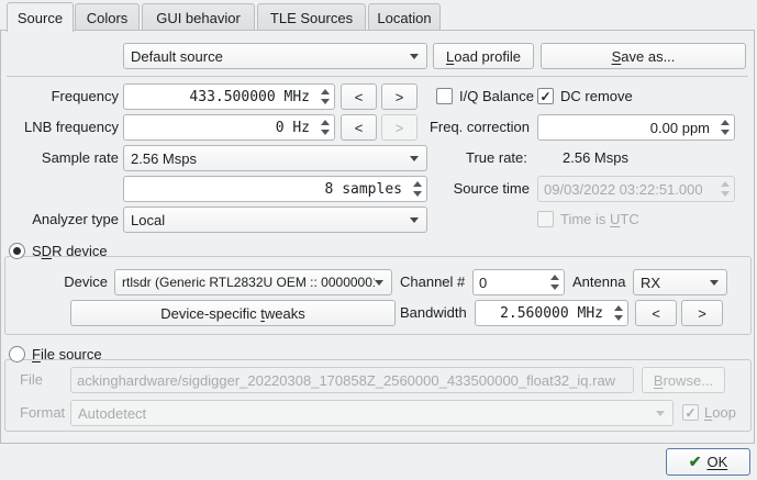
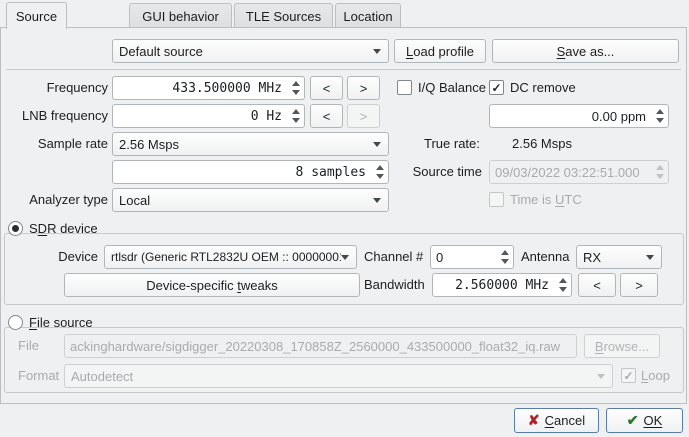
  Source
- Colors
  GUI behavior
  TLE Sources
  Location
  Default source
  Load profile
  Save as...
  Frequency
  433.500000 MHz
  <
  >
  I/Q Balance
  ✓
  DC remove
  LNB frequency
  0 Hz
  <
  >
- Freq. correction
  0.00 ppm
  Sample rate
  2.56 Msps
  True rate:
  2.56 Msps
  8 samples
  Source time
  09/03/2022 03:22:51.000
  Analyzer type
  Local
  Time is UTC
  SDR device
  Device
  rtlsdr (Generic RTL2832U OEM :: 0000000
  Channel #
  0
  Antenna
  RX
  Device-specific tweaks
  Bandwidth
  2.560000 MHz
  <
  >
  File source
  File
  ackinghardware/sigdigger_20220308_170858Z_2560000_433500000_float32_iq.raw
  Browse...
  Format
  Autodetect
  ✓
  Loop
+ ✘
+ Cancel
  ✔
  OK
